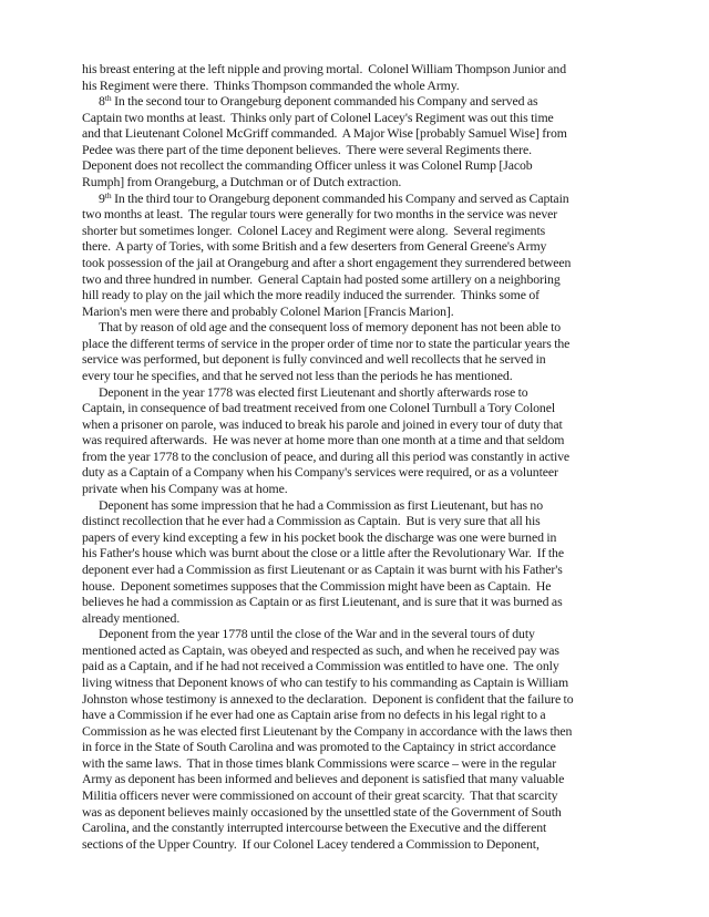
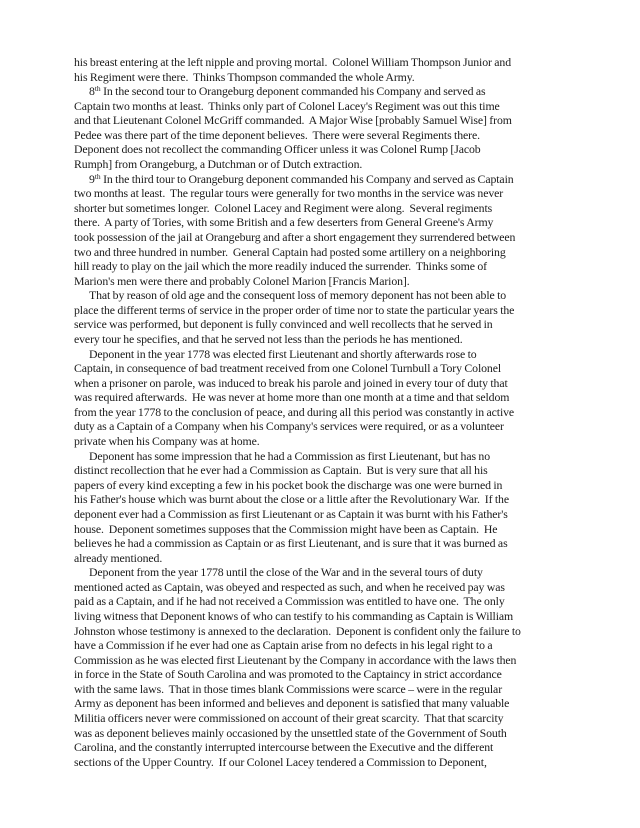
  his breast entering at the left nipple and proving mortal. Colonel William Thompson Junior and
  his Regiment were there. Thinks Thompson commanded the whole Army.
  8th In the second tour to Orangeburg deponent commanded his Company and served as
  Captain two months at least. Thinks only part of Colonel Lacey's Regiment was out this time
  and that Lieutenant Colonel McGriff commanded. A Major Wise [probably Samuel Wise] from
  Pedee was there part of the time deponent believes. There were several Regiments there.
  Deponent does not recollect the commanding Officer unless it was Colonel Rump [Jacob
  Rumph] from Orangeburg, a Dutchman or of Dutch extraction.
  9th In the third tour to Orangeburg deponent commanded his Company and served as Captain
  two months at least. The regular tours were generally for two months in the service was never
  shorter but sometimes longer. Colonel Lacey and Regiment were along. Several regiments
  there. A party of Tories, with some British and a few deserters from General Greene's Army
  took possession of the jail at Orangeburg and after a short engagement they surrendered between
  two and three hundred in number. General Captain had posted some artillery on a neighboring
  hill ready to play on the jail which the more readily induced the surrender. Thinks some of
  Marion's men were there and probably Colonel Marion [Francis Marion].
  That by reason of old age and the consequent loss of memory deponent has not been able to
  place the different terms of service in the proper order of time nor to state the particular years the
  service was performed, but deponent is fully convinced and well recollects that he served in
  every tour he specifies, and that he served not less than the periods he has mentioned.
  Deponent in the year 1778 was elected first Lieutenant and shortly afterwards rose to
  Captain, in consequence of bad treatment received from one Colonel Turnbull a Tory Colonel
  when a prisoner on parole, was induced to break his parole and joined in every tour of duty that
  was required afterwards. He was never at home more than one month at a time and that seldom
  from the year 1778 to the conclusion of peace, and during all this period was constantly in active
  duty as a Captain of a Company when his Company's services were required, or as a volunteer
  private when his Company was at home.
  Deponent has some impression that he had a Commission as first Lieutenant, but has no
  distinct recollection that he ever had a Commission as Captain. But is very sure that all his
  papers of every kind excepting a few in his pocket book the discharge was one were burned in
  his Father's house which was burnt about the close or a little after the Revolutionary War. If the
  deponent ever had a Commission as first Lieutenant or as Captain it was burnt with his Father's
  house. Deponent sometimes supposes that the Commission might have been as Captain. He
  believes he had a commission as Captain or as first Lieutenant, and is sure that it was burned as
  already mentioned.
  Deponent from the year 1778 until the close of the War and in the several tours of duty
  mentioned acted as Captain, was obeyed and respected as such, and when he received pay was
  paid as a Captain, and if he had not received a Commission was entitled to have one. The only
  living witness that Deponent knows of who can testify to his commanding as Captain is William
- Johnston whose testimony is annexed to the declaration. Deponent is confident that the failure to
+ Johnston whose testimony is annexed to the declaration. Deponent is confident only the failure to
  have a Commission if he ever had one as Captain arise from no defects in his legal right to a
  Commission as he was elected first Lieutenant by the Company in accordance with the laws then
  in force in the State of South Carolina and was promoted to the Captaincy in strict accordance
  with the same laws. That in those times blank Commissions were scarce – were in the regular
  Army as deponent has been informed and believes and deponent is satisfied that many valuable
  Militia officers never were commissioned on account of their great scarcity. That that scarcity
  was as deponent believes mainly occasioned by the unsettled state of the Government of South
  Carolina, and the constantly interrupted intercourse between the Executive and the different
  sections of the Upper Country. If our Colonel Lacey tendered a Commission to Deponent,
